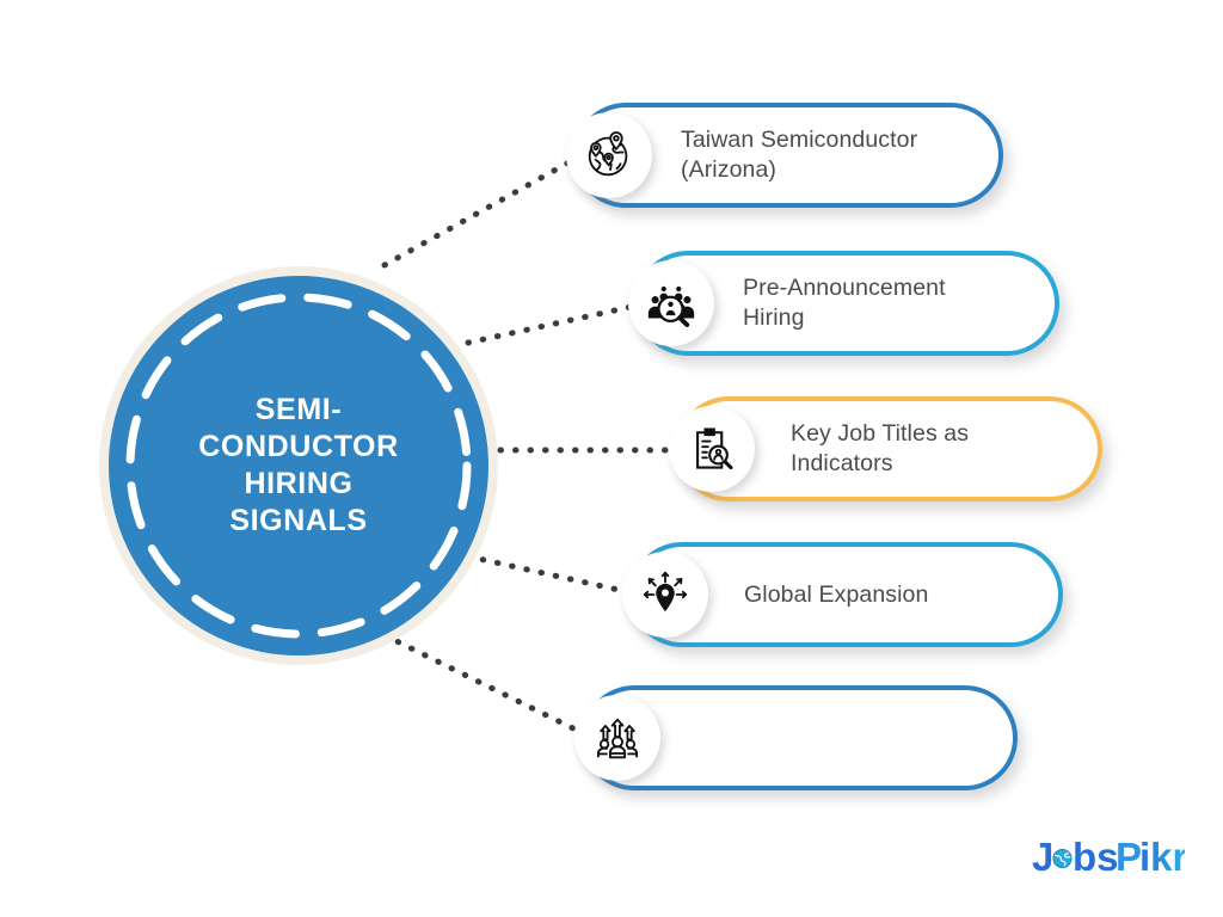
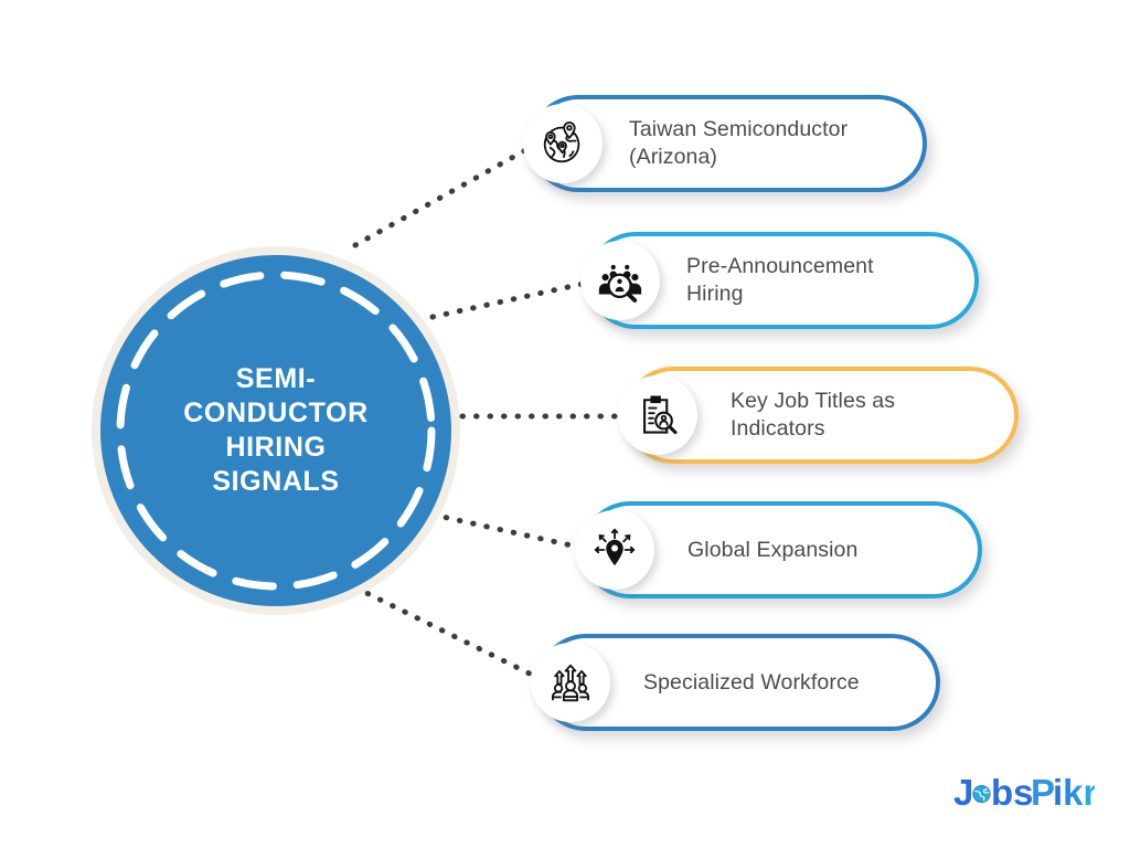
  SEMI-
  CONDUCTOR
  HIRING
  SIGNALS
  Taiwan Semiconductor
  (Arizona)
  Pre-Announcement
  Hiring
  Key Job Titles as
  Indicators
  Global Expansion
+ Specialized Workforce
  J
  bs
  P
  ikr
